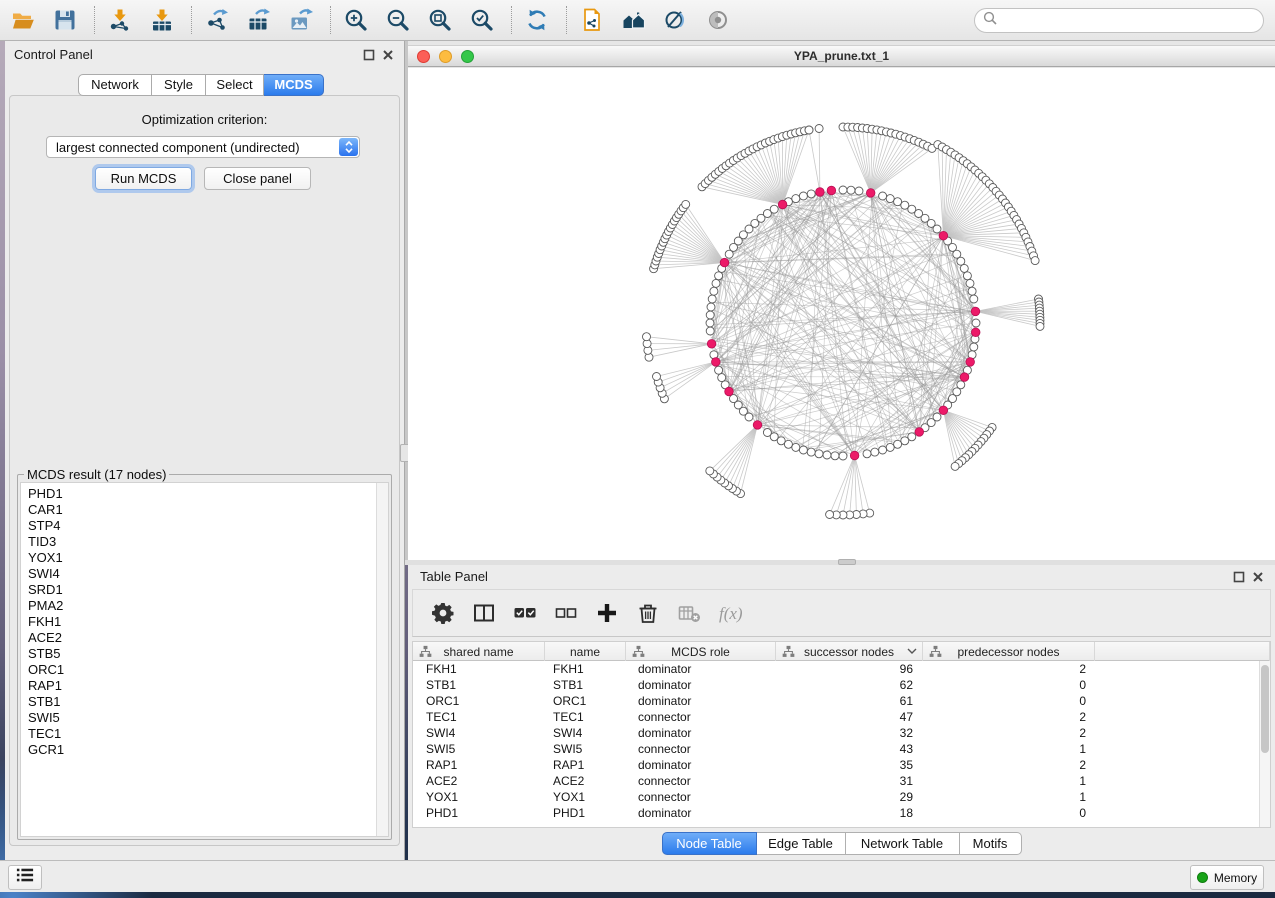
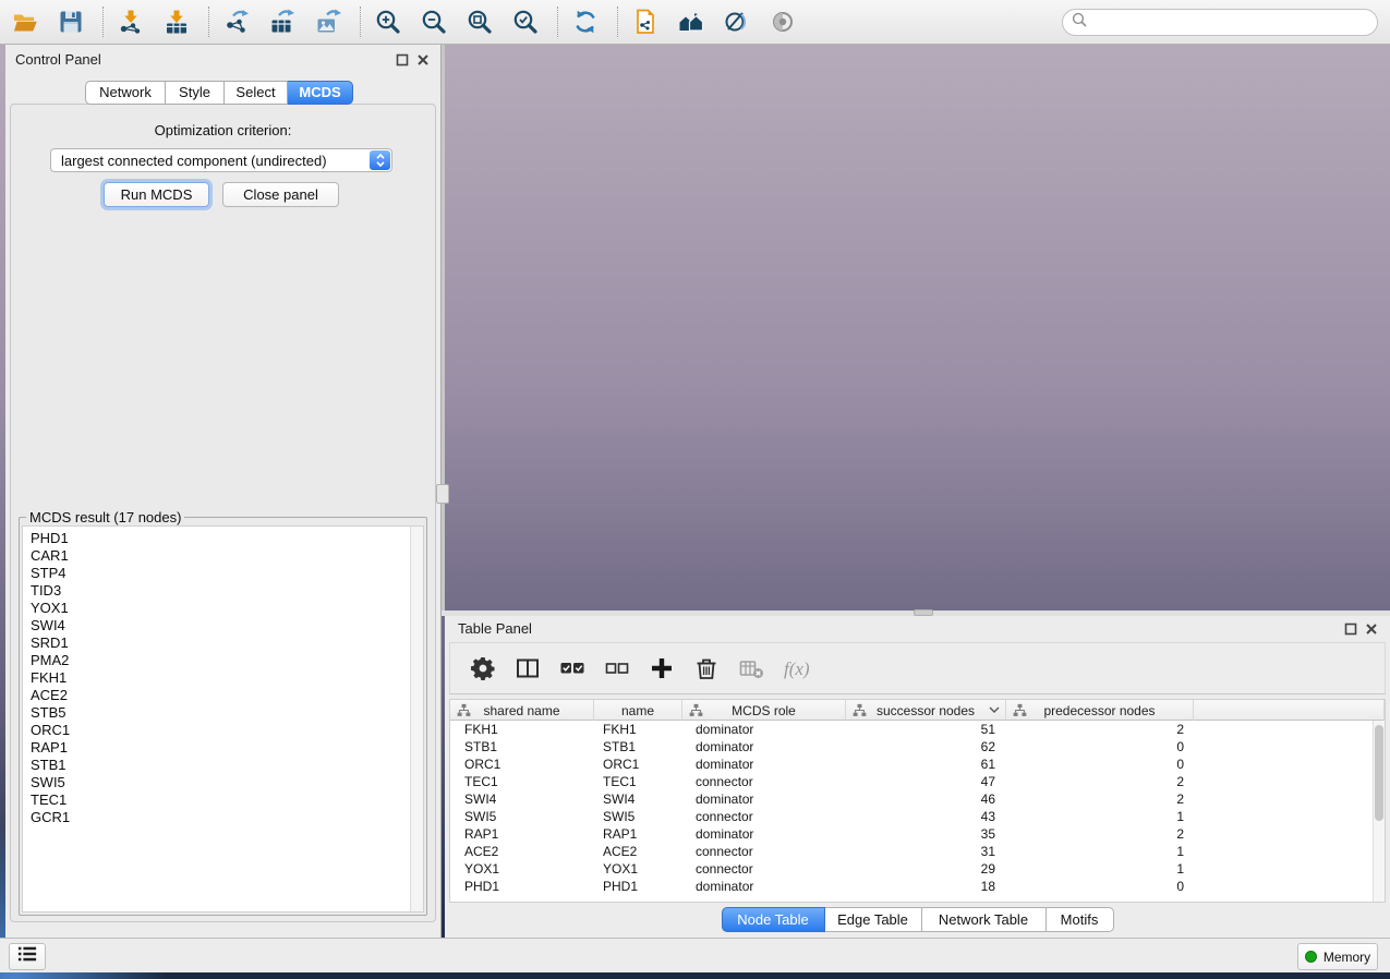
  Control Panel
  Network
  Style
  Select
  MCDS
  Optimization criterion:
  largest connected component (undirected)
  Run MCDS
  Close panel
  MCDS result (17 nodes)
  PHD1
  CAR1
  STP4
  TID3
  YOX1
  SWI4
  SRD1
  PMA2
  FKH1
  ACE2
  STB5
  ORC1
  RAP1
  STB1
  SWI5
  TEC1
  GCR1
- YPA_prune.txt_1
  Table Panel
  f(x)
  shared name
  name
  MCDS role
  successor nodes
  predecessor nodes
  FKH1
  FKH1
  dominator
- 96
+ 51
  2
  STB1
  STB1
  dominator
  62
  0
  ORC1
  ORC1
  dominator
  61
  0
  TEC1
  TEC1
  connector
  47
  2
  SWI4
  SWI4
  dominator
- 32
+ 46
  2
  SWI5
  SWI5
  connector
  43
  1
  RAP1
  RAP1
  dominator
  35
  2
  ACE2
  ACE2
  connector
  31
  1
  YOX1
  YOX1
  connector
  29
  1
  PHD1
  PHD1
  dominator
  18
  0
  Node Table
  Edge Table
  Network Table
  Motifs
  Memory
